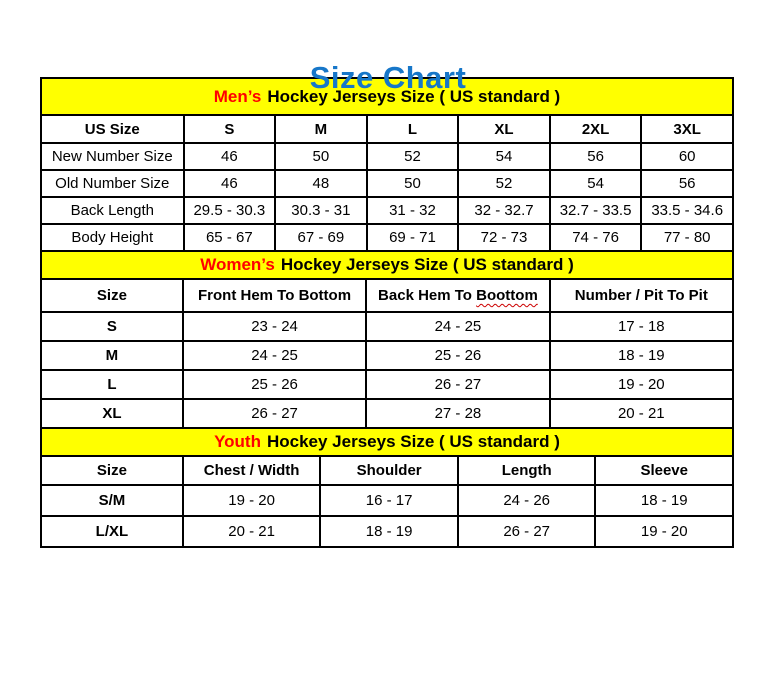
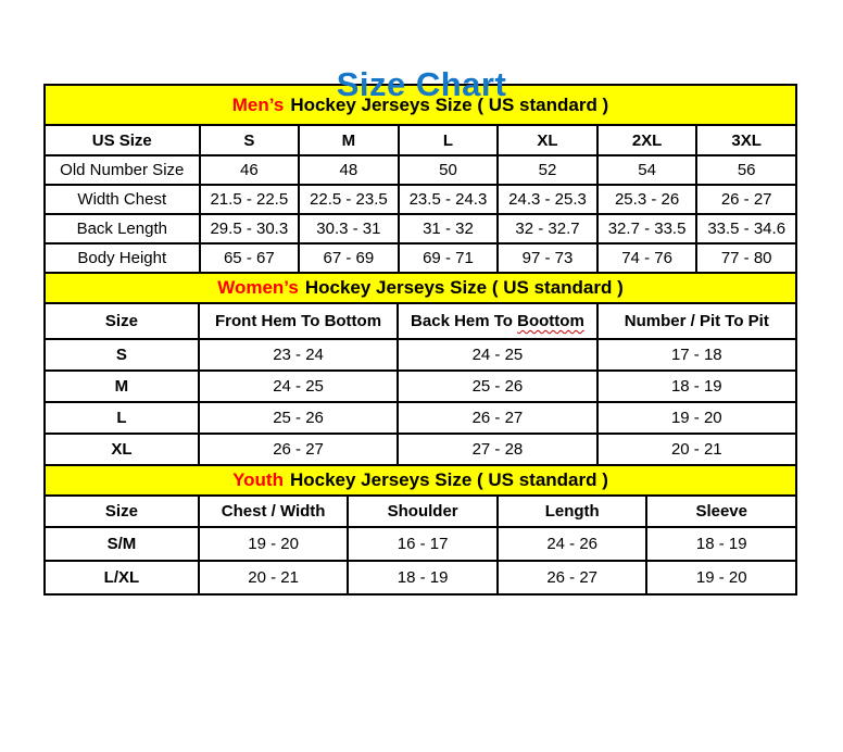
  Size Chart
  Men’s
  Hockey Jerseys Size ( US standard )
  US Size	S	M	L	XL	2XL	3XL
- New Number Size	46	50	52	54	56	60
  Old Number Size	46	48	50	52	54	56
+ Width Chest	21.5 - 22.5	22.5 - 23.5	23.5 - 24.3	24.3 - 25.3	25.3 - 26	26 - 27
  Back Length	29.5 - 30.3	30.3 - 31	31 - 32	32 - 32.7	32.7 - 33.5	33.5 - 34.6
- Body Height	65 - 67	67 - 69	69 - 71	72 - 73	74 - 76	77 - 80
+ Body Height	65 - 67	67 - 69	69 - 71	97 - 73	74 - 76	77 - 80
  Women’s
  Hockey Jerseys Size ( US standard )
  Size	Front Hem To Bottom	Back Hem To Boottom	Number / Pit To Pit
  S	23 - 24	24 - 25	17 - 18
  M	24 - 25	25 - 26	18 - 19
  L	25 - 26	26 - 27	19 - 20
  XL	26 - 27	27 - 28	20 - 21
  Youth
  Hockey Jerseys Size ( US standard )
  Size	Chest / Width	Shoulder	Length	Sleeve
  S/M	19 - 20	16 - 17	24 - 26	18 - 19
  L/XL	20 - 21	18 - 19	26 - 27	19 - 20
